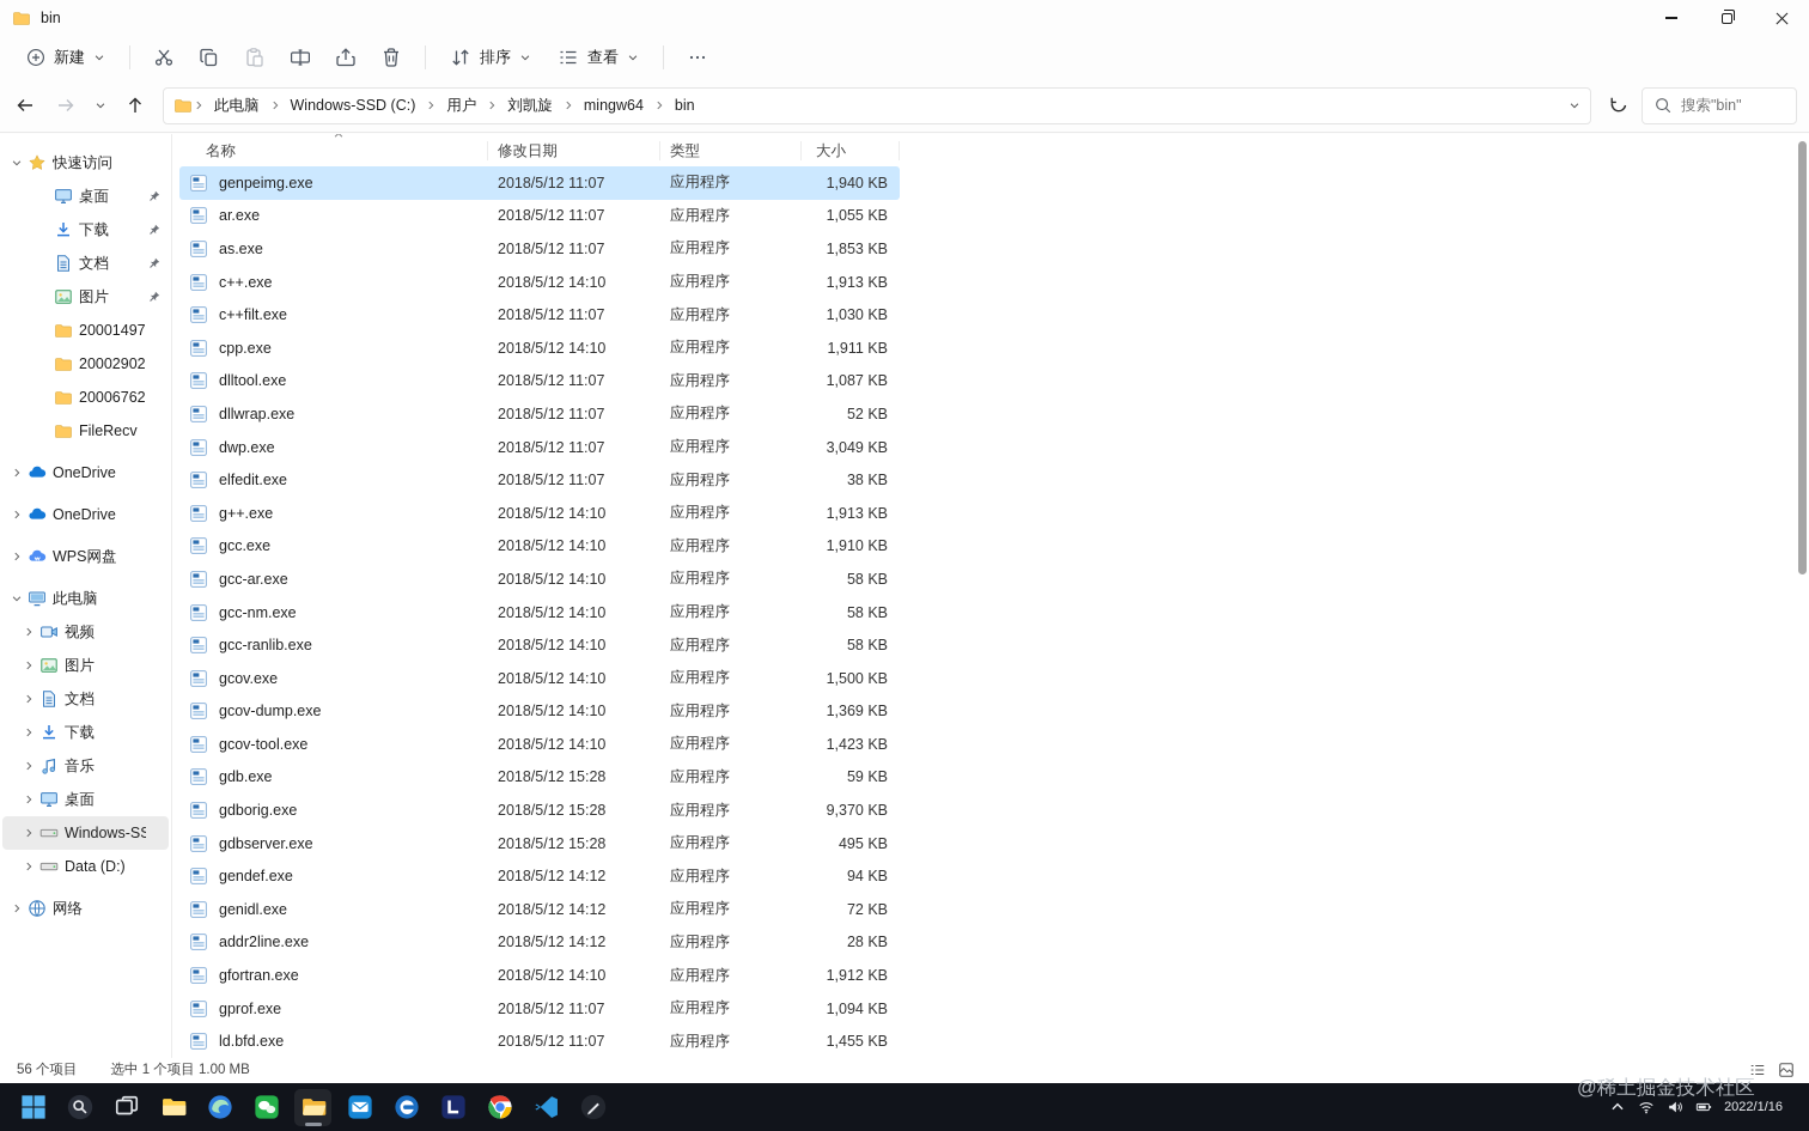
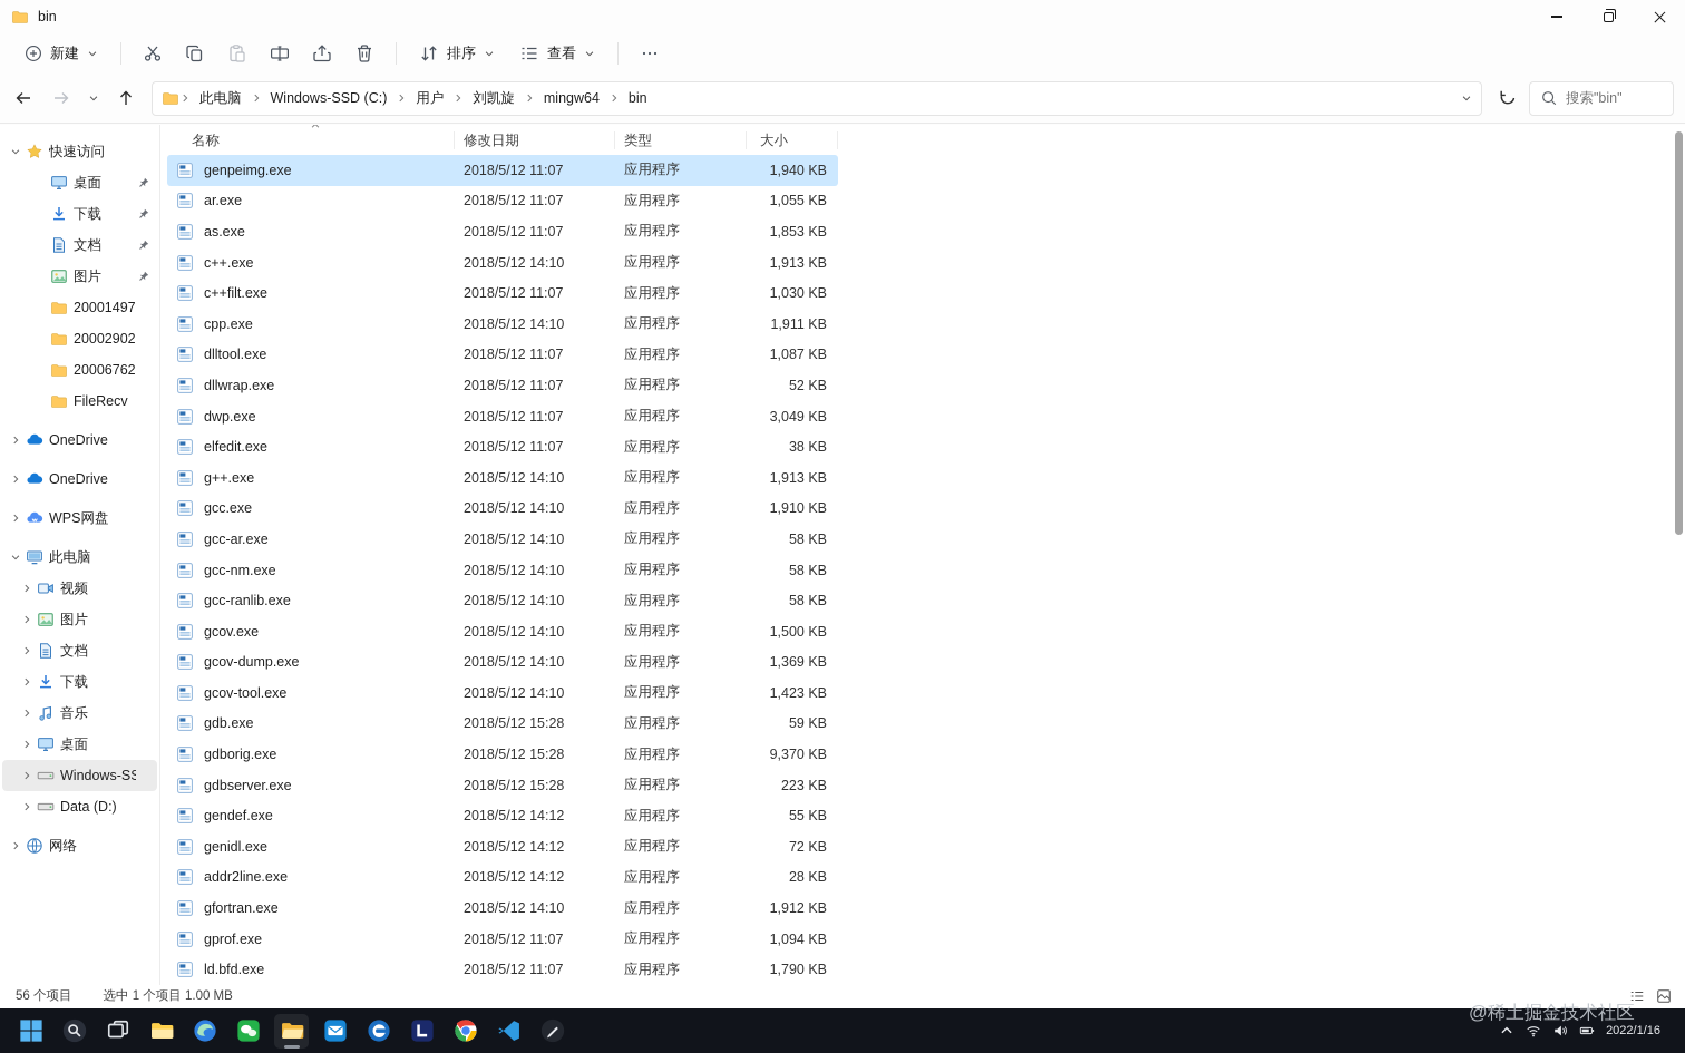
  bin
  新建
  排序
  查看
  此电脑
  Windows-SSD (C:)
  用户
  刘凯旋
  mingw64
  bin
  搜索"bin"
  快速访问
  桌面
  下载
  文档
  图片
  20001497
  20002902
  20006762
  FileRecv
  OneDrive
  OneDrive
  WPS网盘
  此电脑
  视频
  图片
  文档
  下载
  音乐
  桌面
  Data (D:)
  网络
  名称
  修改日期
  类型
  大小
  genpeimg.exe
  2018/5/12 11:07
  应用程序
  1,940 KB
  ar.exe
  2018/5/12 11:07
  应用程序
  1,055 KB
  as.exe
  2018/5/12 11:07
  应用程序
  1,853 KB
  c++.exe
  2018/5/12 14:10
  应用程序
  1,913 KB
  c++filt.exe
  2018/5/12 11:07
  应用程序
  1,030 KB
  cpp.exe
  2018/5/12 14:10
  应用程序
  1,911 KB
  dlltool.exe
  2018/5/12 11:07
  应用程序
  1,087 KB
  dllwrap.exe
  2018/5/12 11:07
  应用程序
  52 KB
  dwp.exe
  2018/5/12 11:07
  应用程序
  3,049 KB
  elfedit.exe
  2018/5/12 11:07
  应用程序
  38 KB
  g++.exe
  2018/5/12 14:10
  应用程序
  1,913 KB
  gcc.exe
  2018/5/12 14:10
  应用程序
  1,910 KB
  gcc-ar.exe
  2018/5/12 14:10
  应用程序
  58 KB
  gcc-nm.exe
  2018/5/12 14:10
  应用程序
  58 KB
  gcc-ranlib.exe
  2018/5/12 14:10
  应用程序
  58 KB
  gcov.exe
  2018/5/12 14:10
  应用程序
  1,500 KB
  gcov-dump.exe
  2018/5/12 14:10
  应用程序
  1,369 KB
  gcov-tool.exe
  2018/5/12 14:10
  应用程序
  1,423 KB
  gdb.exe
  2018/5/12 15:28
  应用程序
  59 KB
  gdborig.exe
  2018/5/12 15:28
  应用程序
  9,370 KB
  gdbserver.exe
  2018/5/12 15:28
  应用程序
- 495 KB
+ 223 KB
  gendef.exe
  2018/5/12 14:12
  应用程序
- 94 KB
+ 55 KB
  genidl.exe
  2018/5/12 14:12
  应用程序
  72 KB
  addr2line.exe
  2018/5/12 14:12
  应用程序
  28 KB
  gfortran.exe
  2018/5/12 14:10
  应用程序
  1,912 KB
  gprof.exe
  2018/5/12 11:07
  应用程序
  1,094 KB
  ld.bfd.exe
  2018/5/12 11:07
  应用程序
- 1,455 KB
+ 1,790 KB
  56 个项目
  选中 1 个项目 1.00 MB
  2022/1/16
  @稀土掘金技术社区
